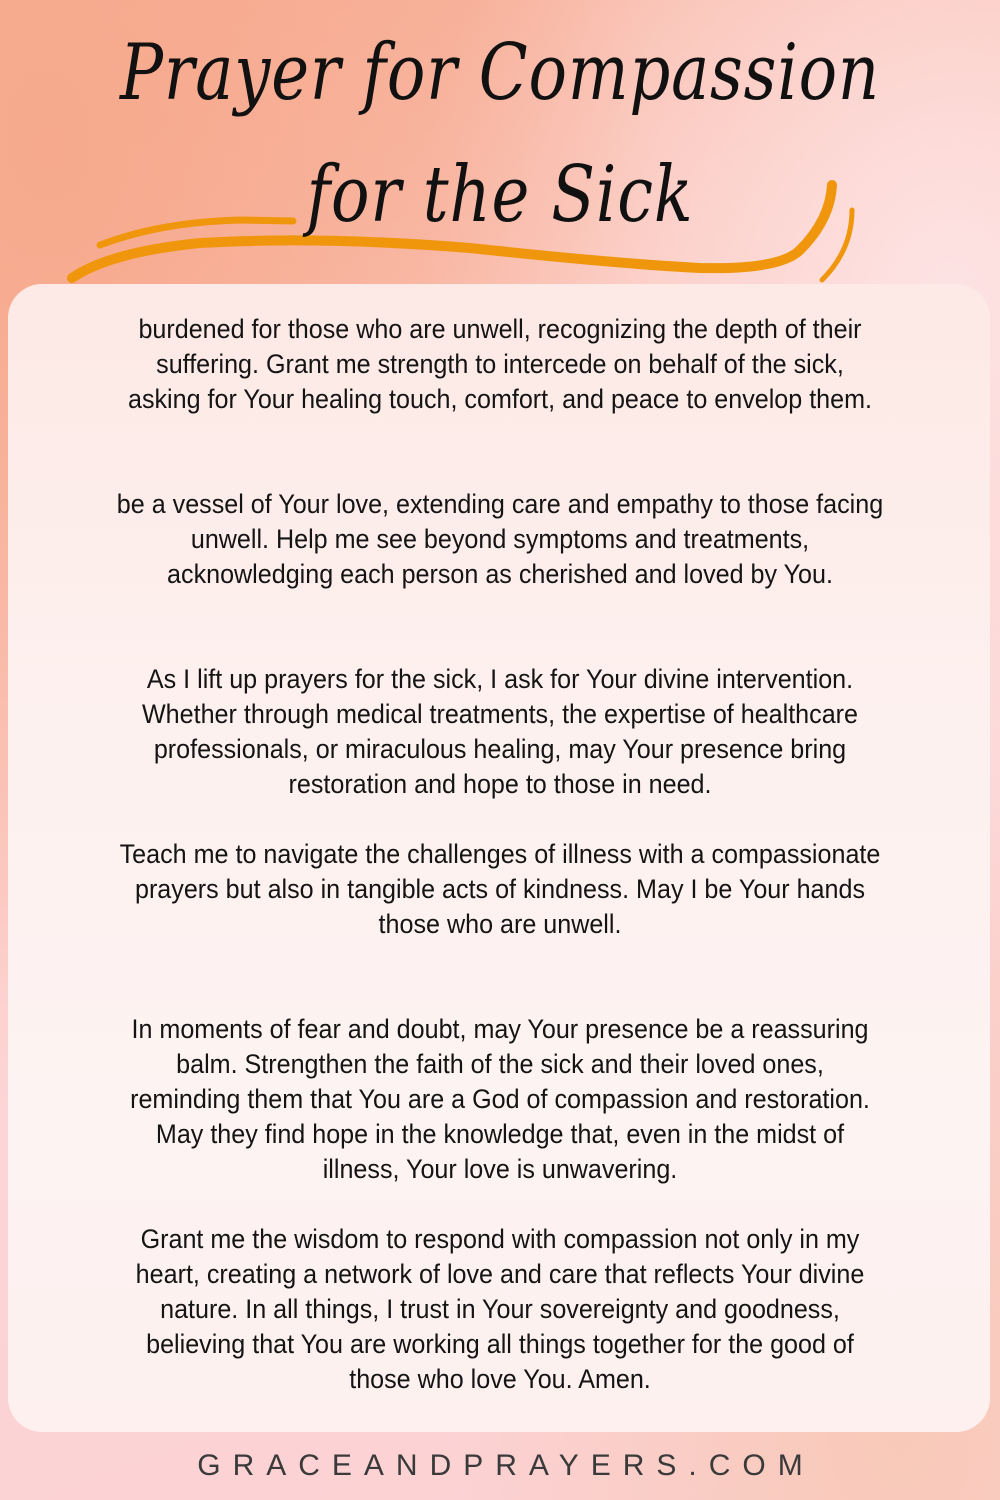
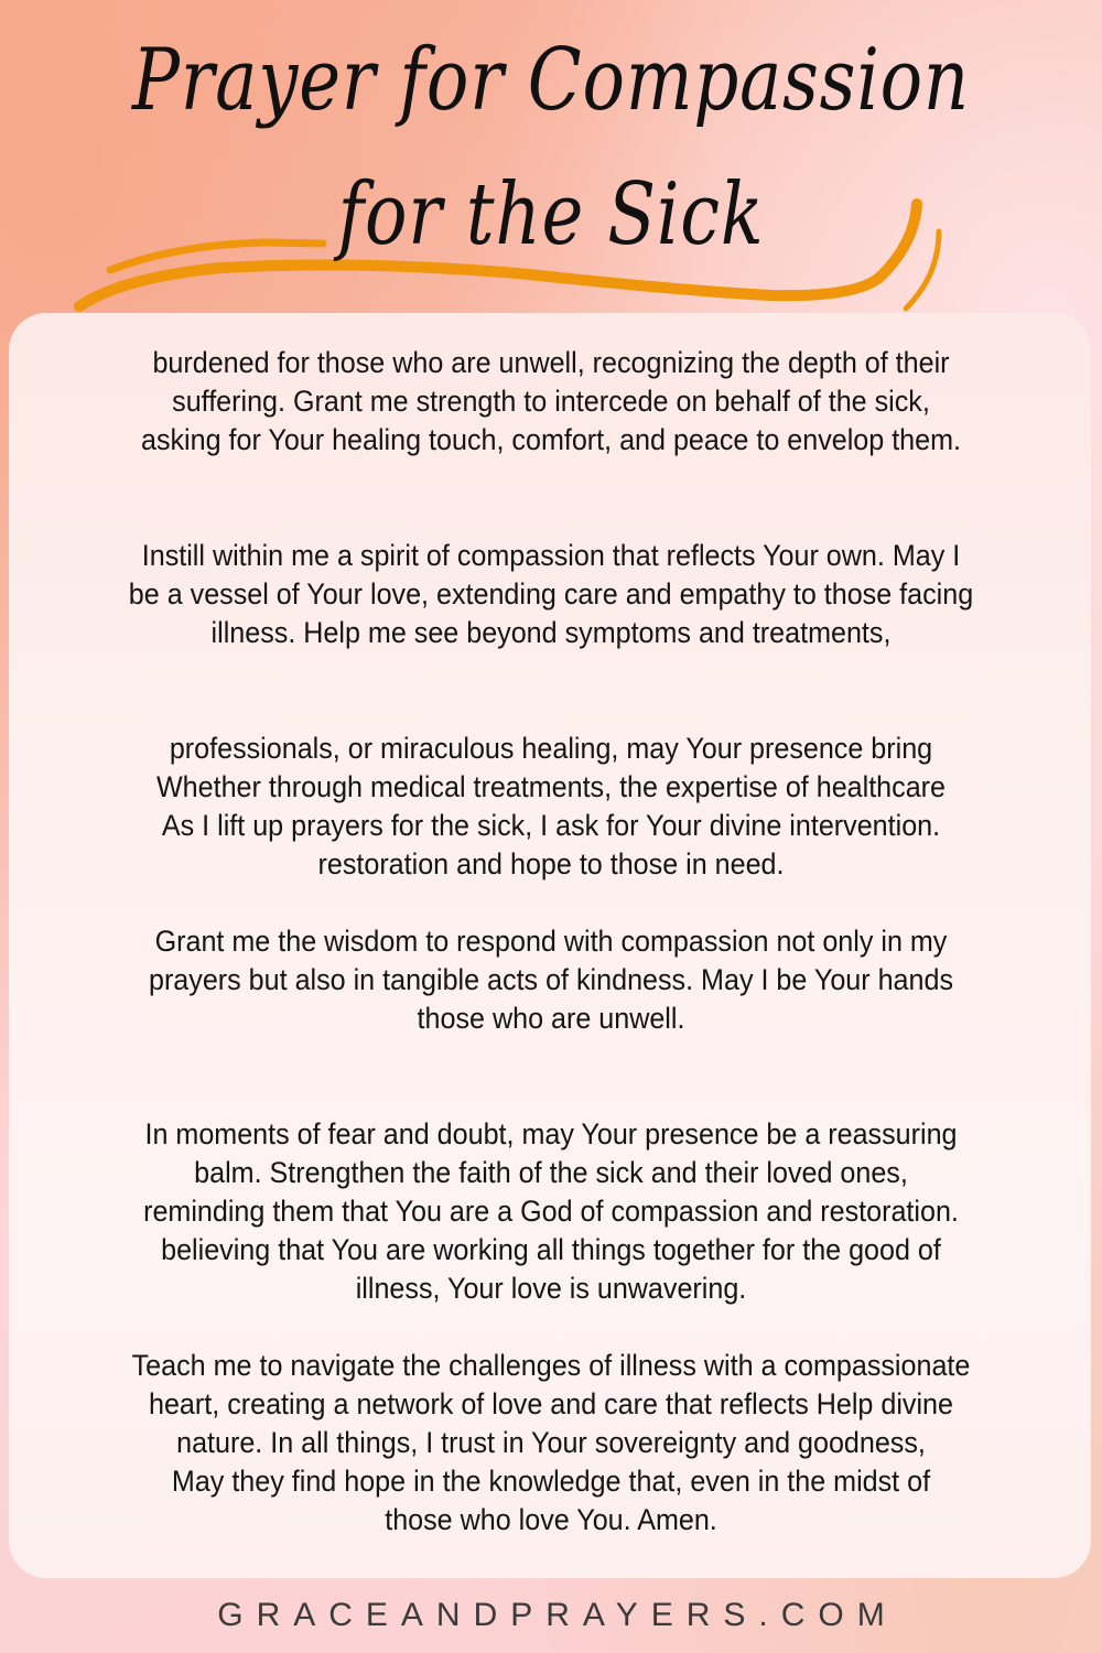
  Prayer for Compassion
  for the Sick
  burdened for those who are unwell, recognizing the depth of their
  suffering. Grant me strength to intercede on behalf of the sick,
  asking for Your healing touch, comfort, and peace to envelop them.
+ Instill within me a spirit of compassion that reflects Your own. May I
  be a vessel of Your love, extending care and empathy to those facing
- unwell. Help me see beyond symptoms and treatments,
+ illness. Help me see beyond symptoms and treatments,
- acknowledging each person as cherished and loved by You.
- As I lift up prayers for the sick, I ask for Your divine intervention.
+ professionals, or miraculous healing, may Your presence bring
  Whether through medical treatments, the expertise of healthcare
- professionals, or miraculous healing, may Your presence bring
+ As I lift up prayers for the sick, I ask for Your divine intervention.
  restoration and hope to those in need.
- Teach me to navigate the challenges of illness with a compassionate
+ Grant me the wisdom to respond with compassion not only in my
  prayers but also in tangible acts of kindness. May I be Your hands
  those who are unwell.
  In moments of fear and doubt, may Your presence be a reassuring
  balm. Strengthen the faith of the sick and their loved ones,
  reminding them that You are a God of compassion and restoration.
- May they find hope in the knowledge that, even in the midst of
+ believing that You are working all things together for the good of
  illness, Your love is unwavering.
- Grant me the wisdom to respond with compassion not only in my
+ Teach me to navigate the challenges of illness with a compassionate
- heart, creating a network of love and care that reflects Your divine
+ heart, creating a network of love and care that reflects Help divine
  nature. In all things, I trust in Your sovereignty and goodness,
- believing that You are working all things together for the good of
+ May they find hope in the knowledge that, even in the midst of
  those who love You. Amen.
  GRACEANDPRAYERS.COM
